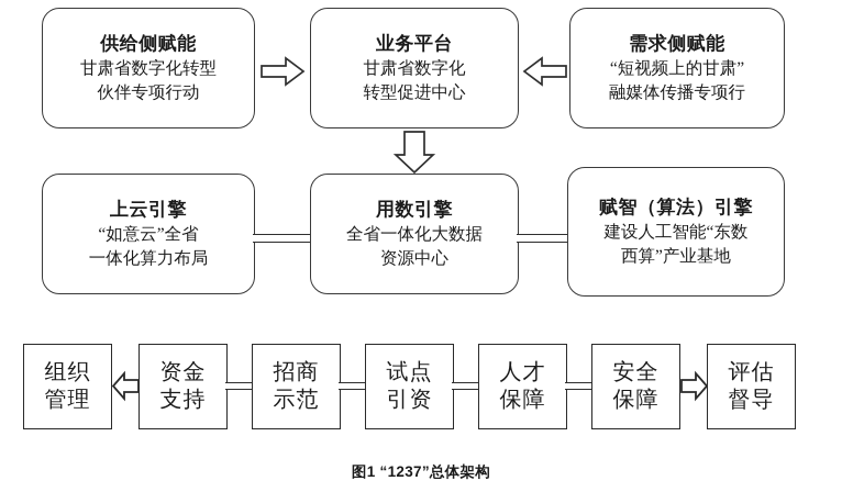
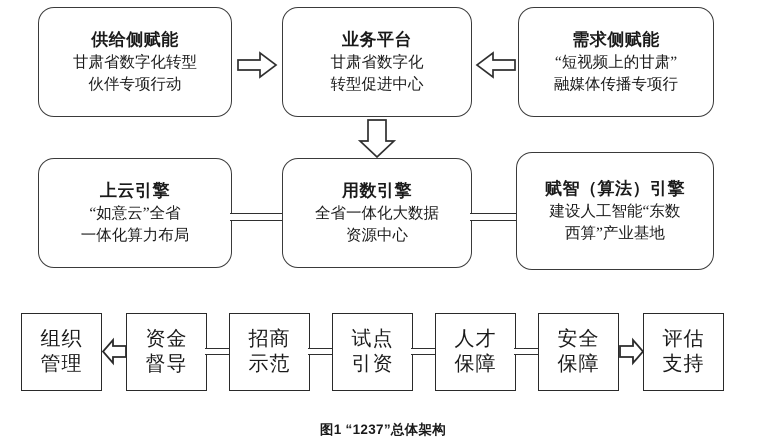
  供给侧赋能
  甘肃省数字化转型
  伙伴专项行动
  业务平台
  甘肃省数字化
  转型促进中心
  需求侧赋能
  “短视频上的甘肃”
  融媒体传播专项行
  上云引擎
  “如意云”全省
  一体化算力布局
  用数引擎
  全省一体化大数据
  资源中心
  赋智（算法）引擎
  建设人工智能“东数
  西算”产业基地
  组织
  管理
  资金
- 支持
+ 督导
  招商
  示范
  试点
  引资
  人才
  保障
  安全
  保障
  评估
- 督导
+ 支持
  图1 “1237”总体架构
